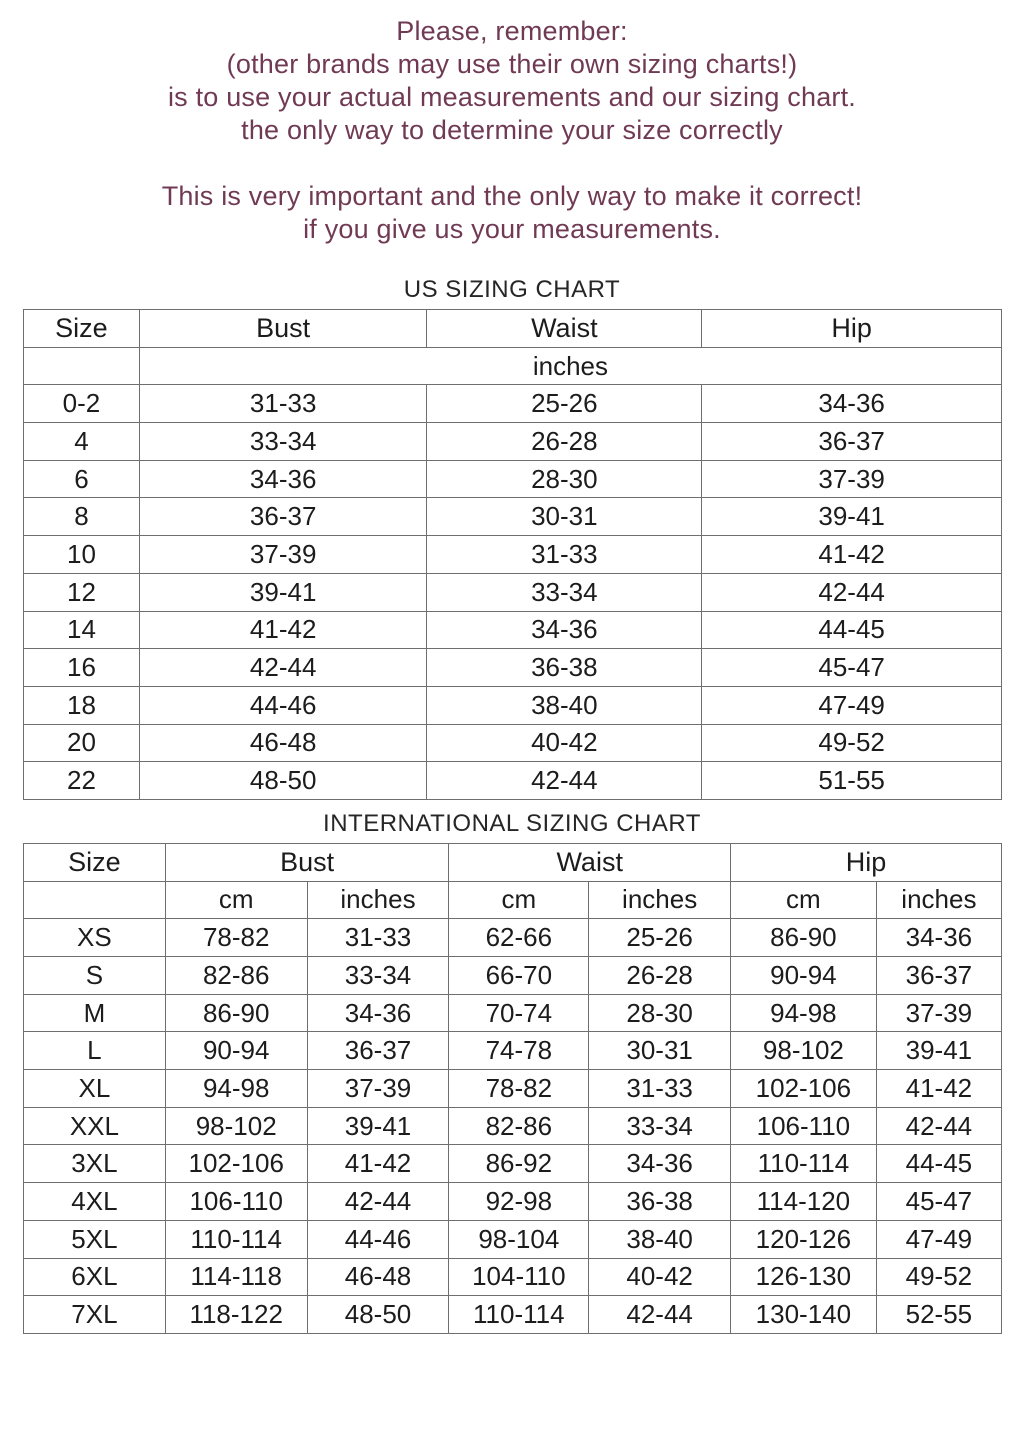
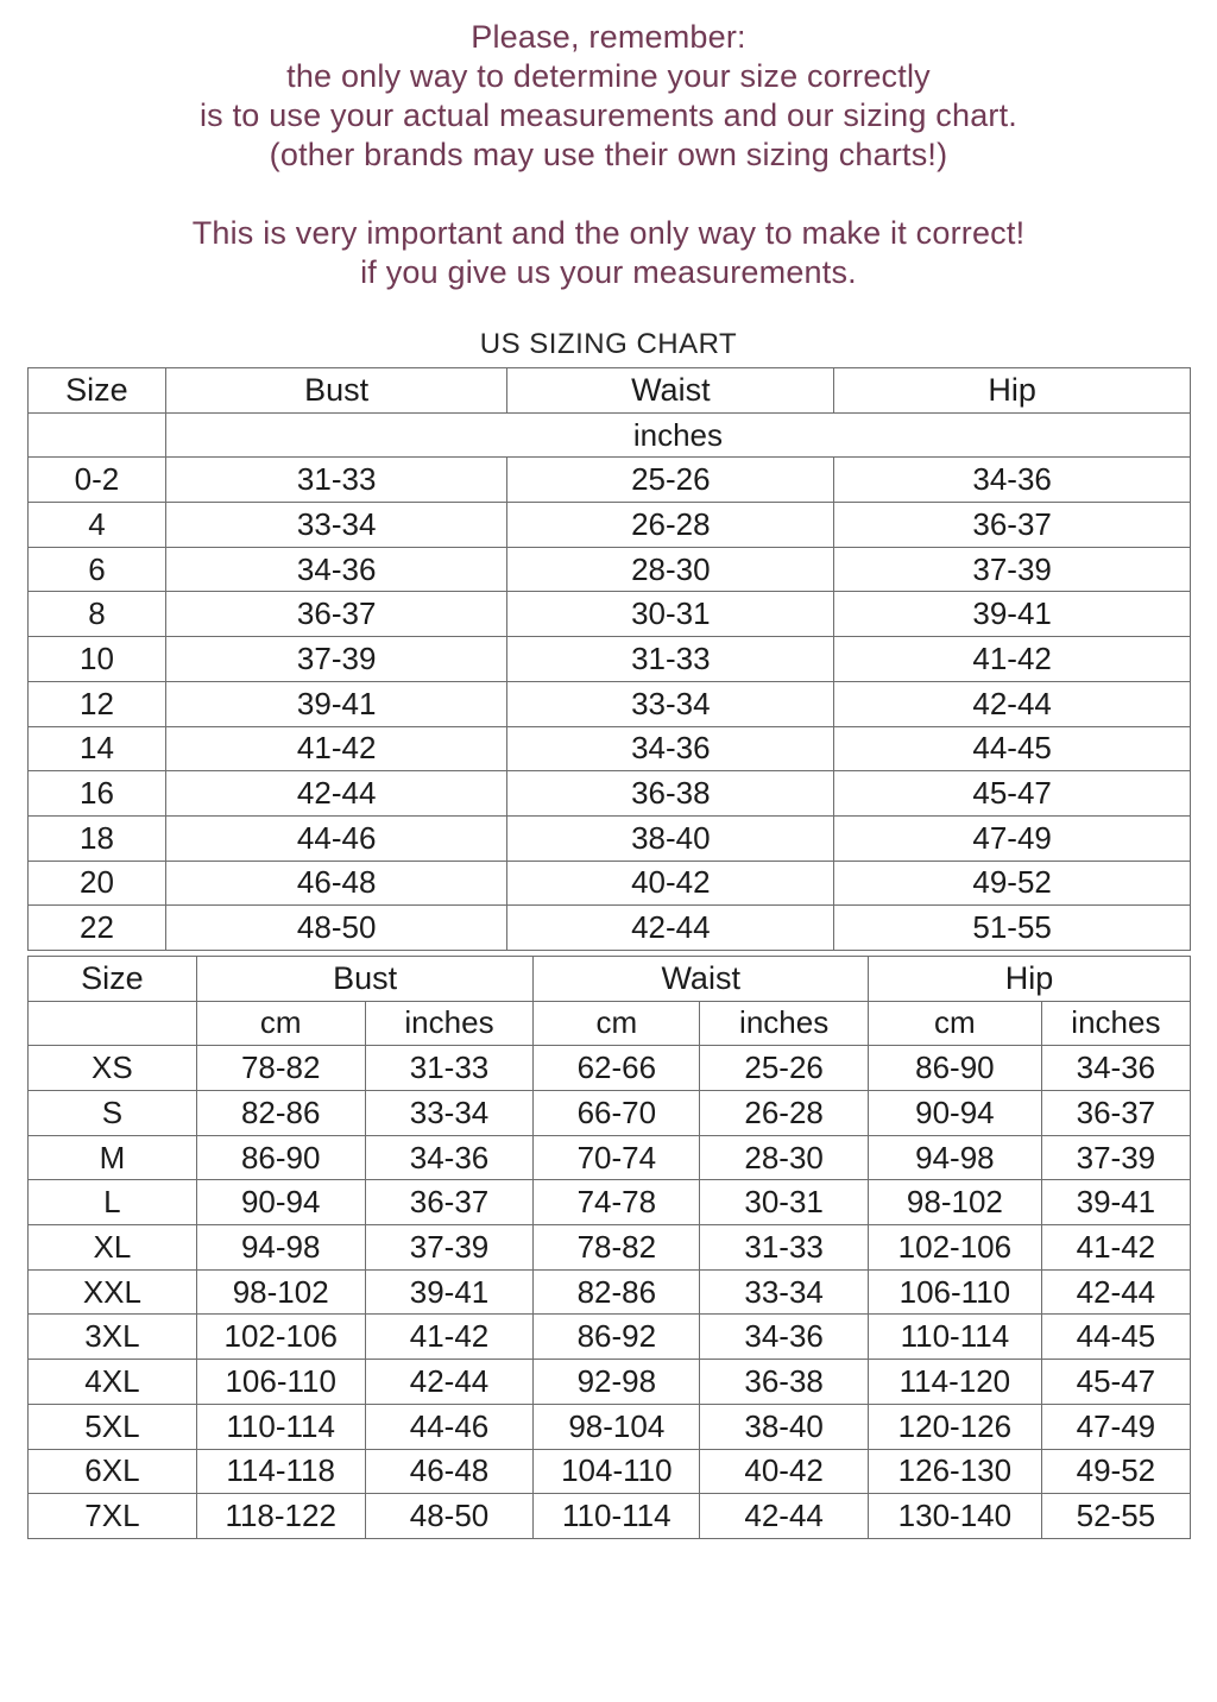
  Please, remember:
- (other brands may use their own sizing charts!)
+ the only way to determine your size correctly
  is to use your actual measurements and our sizing chart.
- the only way to determine your size correctly
+ (other brands may use their own sizing charts!)
  This is very important and the only way to make it correct!
  if you give us your measurements.
  US SIZING CHART
  Size	Bust	Waist	Hip
  	inches
  0-2	31-33	25-26	34-36
  4	33-34	26-28	36-37
  6	34-36	28-30	37-39
  8	36-37	30-31	39-41
  10	37-39	31-33	41-42
  12	39-41	33-34	42-44
  14	41-42	34-36	44-45
  16	42-44	36-38	45-47
  18	44-46	38-40	47-49
  20	46-48	40-42	49-52
  22	48-50	42-44	51-55
- INTERNATIONAL SIZING CHART
  Size	Bust	Waist	Hip
  	cm	inches	cm	inches	cm	inches
  XS	78-82	31-33	62-66	25-26	86-90	34-36
  S	82-86	33-34	66-70	26-28	90-94	36-37
  M	86-90	34-36	70-74	28-30	94-98	37-39
  L	90-94	36-37	74-78	30-31	98-102	39-41
  XL	94-98	37-39	78-82	31-33	102-106	41-42
  XXL	98-102	39-41	82-86	33-34	106-110	42-44
  3XL	102-106	41-42	86-92	34-36	110-114	44-45
  4XL	106-110	42-44	92-98	36-38	114-120	45-47
  5XL	110-114	44-46	98-104	38-40	120-126	47-49
  6XL	114-118	46-48	104-110	40-42	126-130	49-52
  7XL	118-122	48-50	110-114	42-44	130-140	52-55
